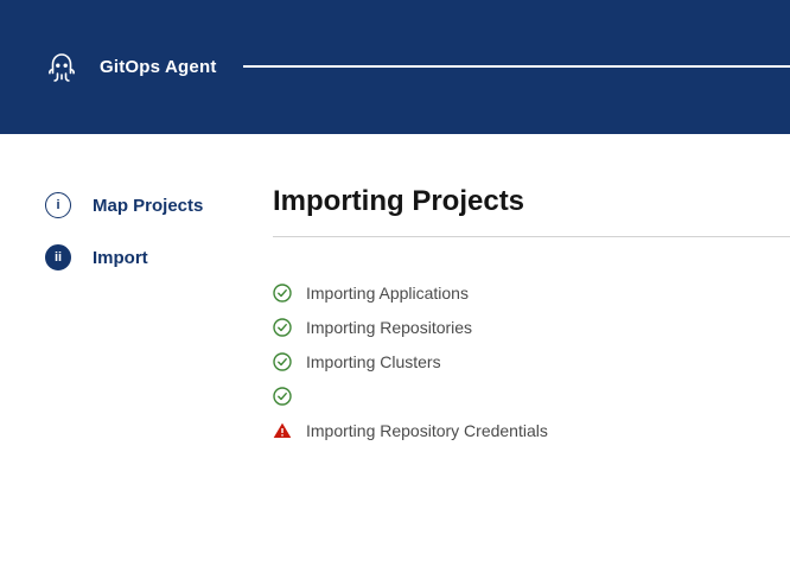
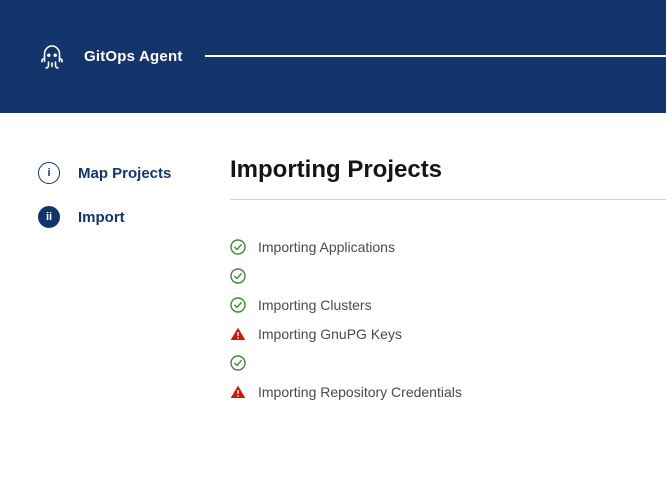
  GitOps Agent
  i
  Map Projects
  ii
  Import
  Importing Projects
  Importing Applications
- Importing Repositories
  Importing Clusters
+ Importing GnuPG Keys
  Importing Repository Credentials
